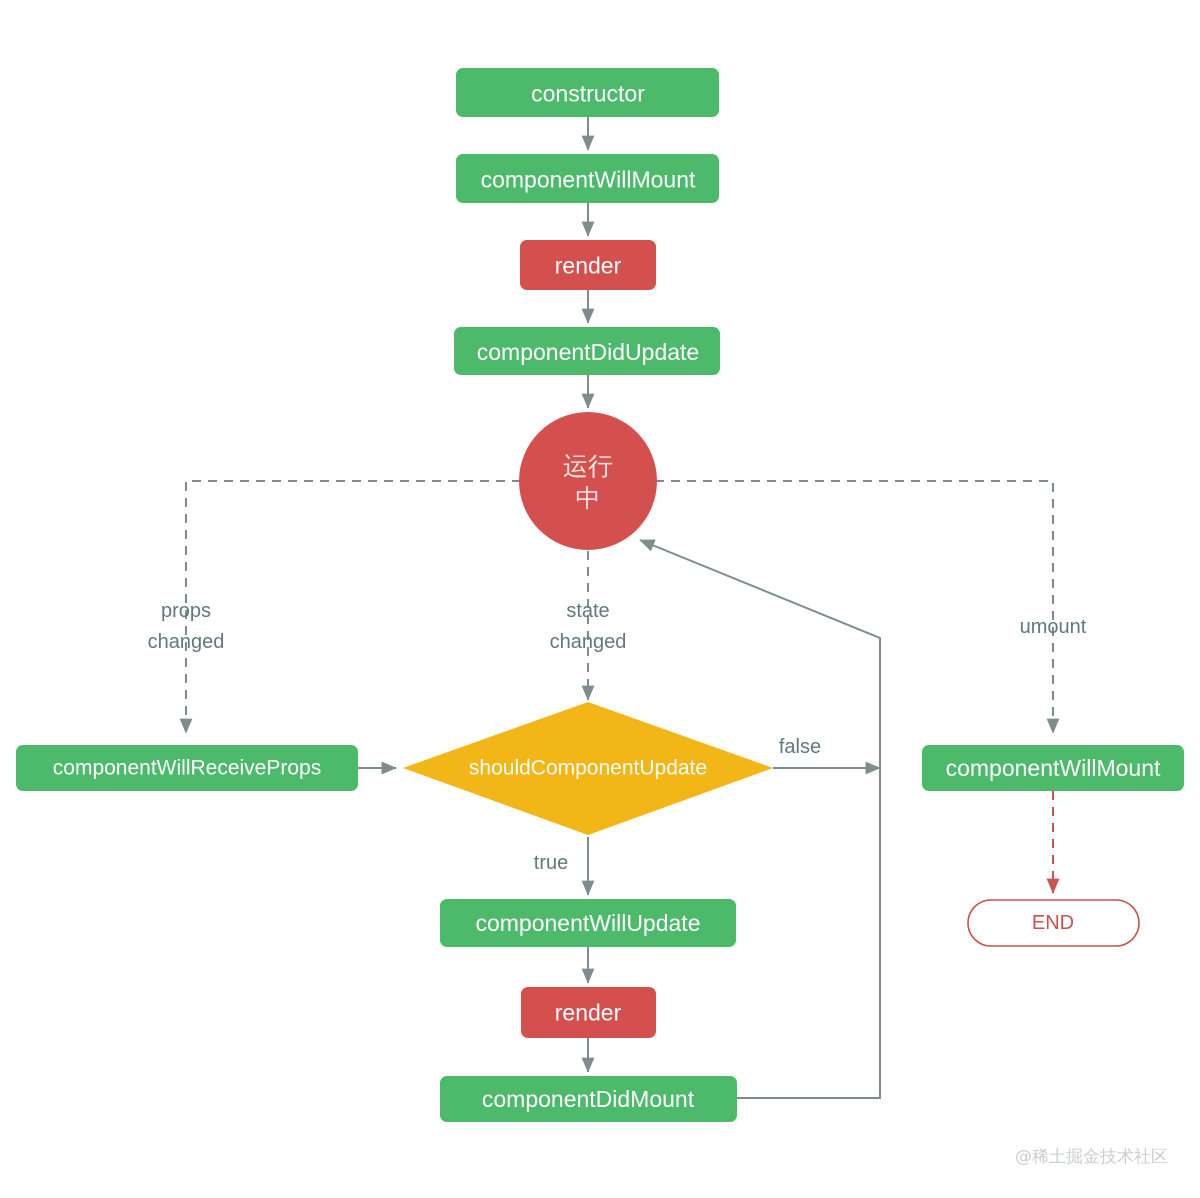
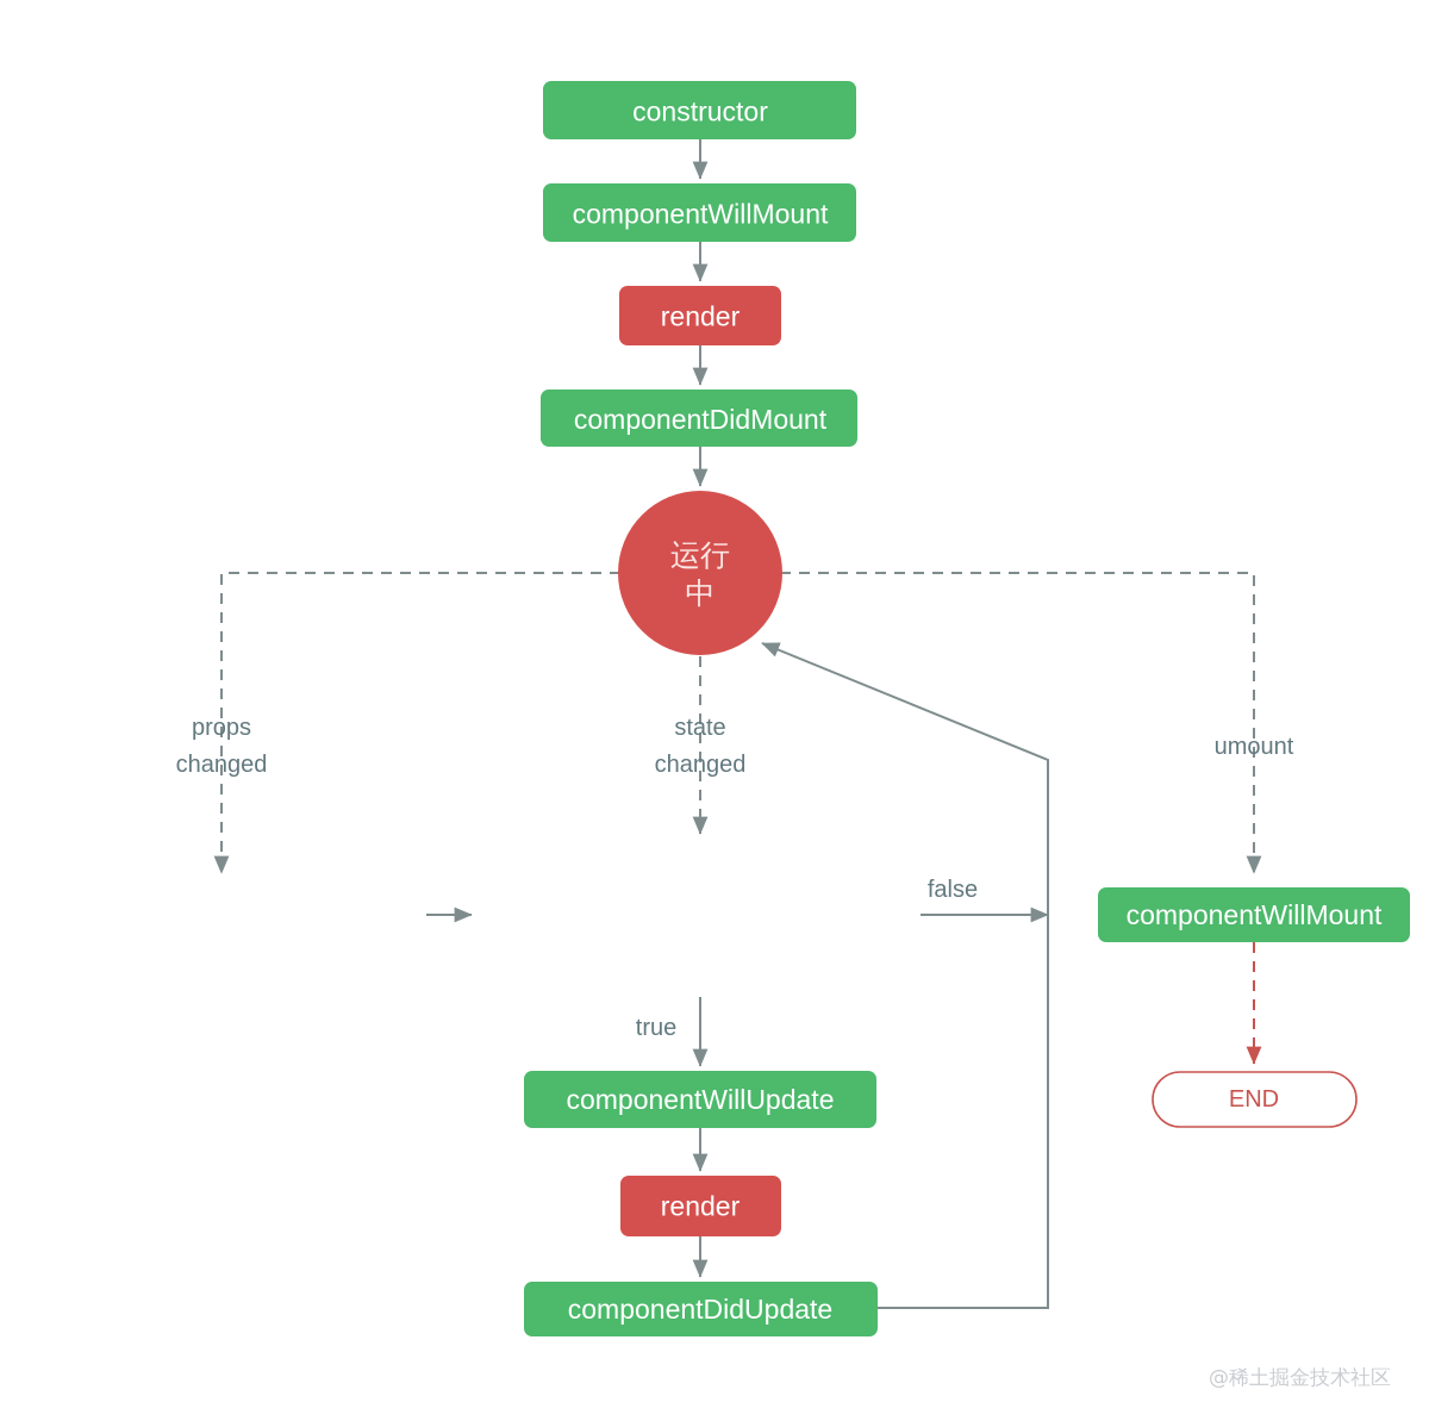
  constructor
  componentWillMount
  render
- componentDidUpdate
+ componentDidMount
  运行
  中
  props
  changed
  state
  changed
  umount
- componentWillReceiveProps
- shouldComponentUpdate
  true
  false
  componentWillMount
  componentWillUpdate
  render
- componentDidMount
+ componentDidUpdate
  END
  @稀土掘金技术社区
